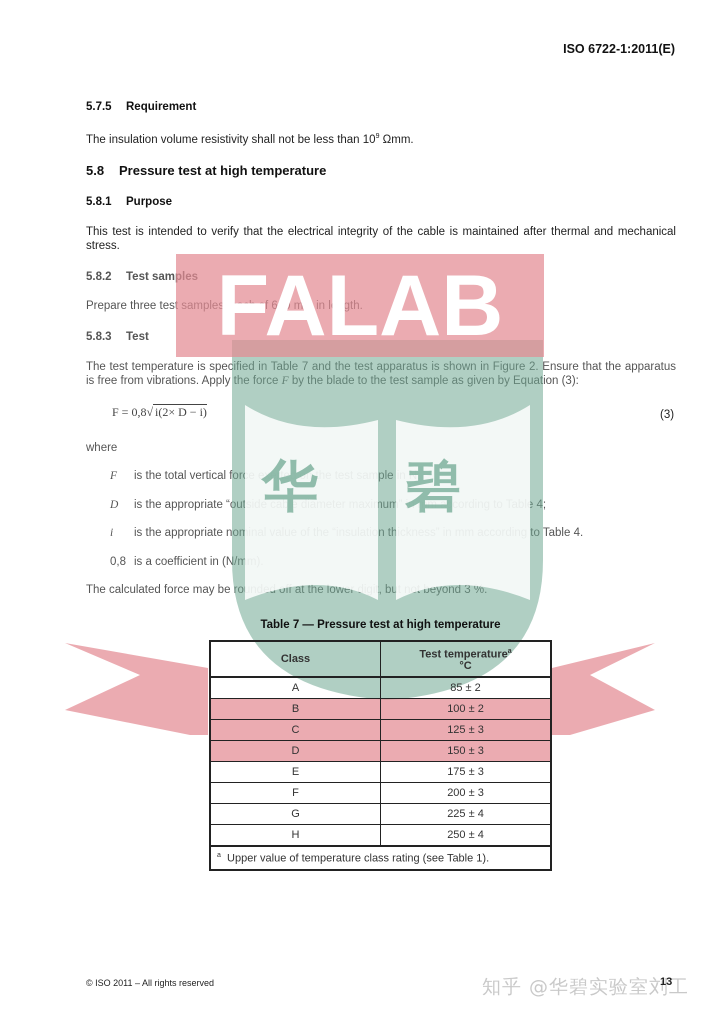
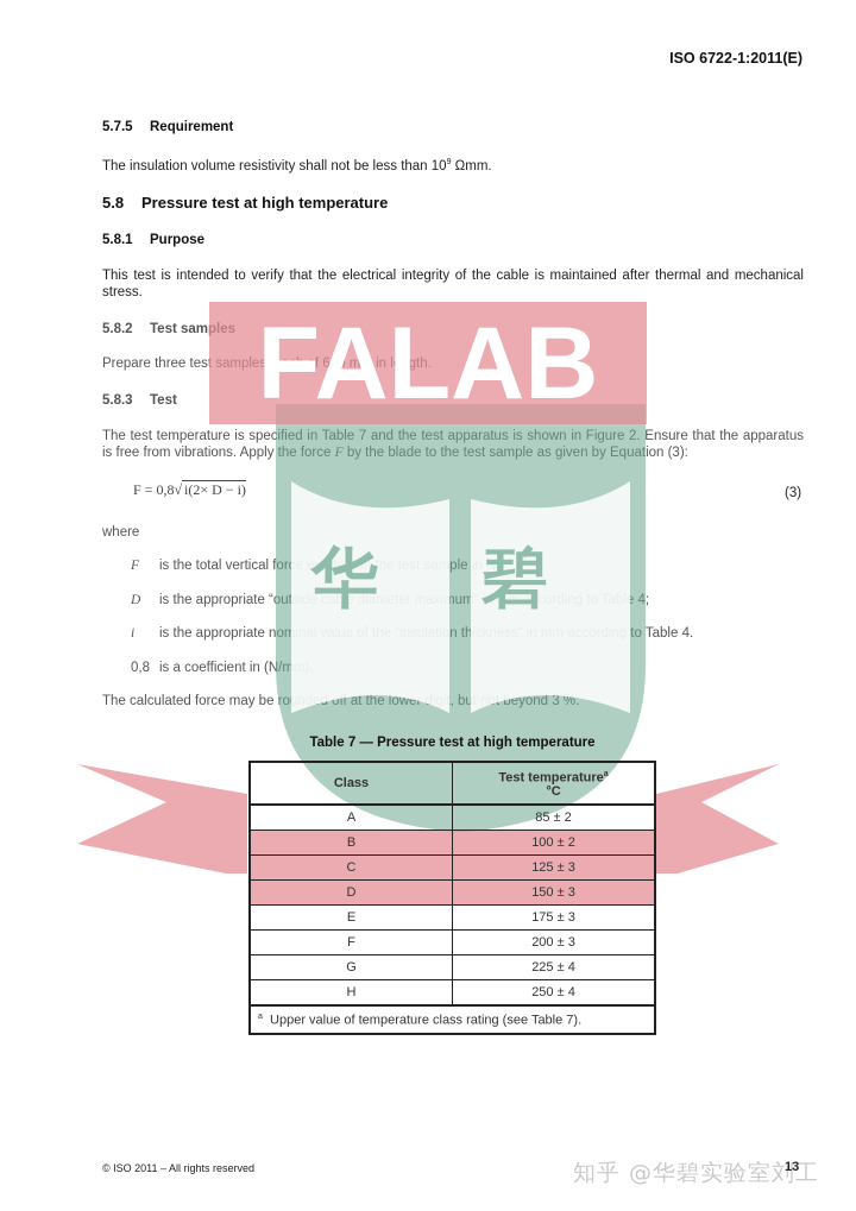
  ISO 6722-1:2011(E)
  5.7.5 Requirement
  The insulation volume resistivity shall not be less than 10 Ωmm.
  5.8 Pressure test at high temperature
  5.8.1 Purpose
  This test is intended to verify that the electrical integrity of the cable is maintained after thermal and mechanical stress.
  5.8.2 Test samples
  Prepare three test samples, each of 600 mm in length.
  5.8.3 Test
  The test temperature is specified in Table 7 and the test apparatus is shown in Figure 2. Ensure that the apparatus is free from vibrations. Apply the force F by the blade to the test sample as given by Equation (3):
  F = 0,8√ i(2× D − i)
  (3)
  where
  F is the total vertical force exerted on the test sample in N;
  D is the appropriate “outside cable diameter maximum” in mm according to Table 4;
  i is the appropriate nominal value of the “insulation thickness” in mm according to Table 4.
  0,8 is a coefficient in (N/mm).
  The calculated force may be rounded off at the lower digit, but not beyond 3 %.
  华
  碧
  FALAB
  Table 7 — Pressure test at high temperature
  Class	Test temperature °C
  A	85 ± 2
  B	100 ± 2
  C	125 ± 3
  D	150 ± 3
  E	175 ± 3
  F	200 ± 3
  G	225 ± 4
  H	250 ± 4
- Upper value of temperature class rating (see Table 1).
+ Upper value of temperature class rating (see Table 7).
  © ISO 2011 – All rights reserved
  知乎 @华碧实验室刘工
  13
